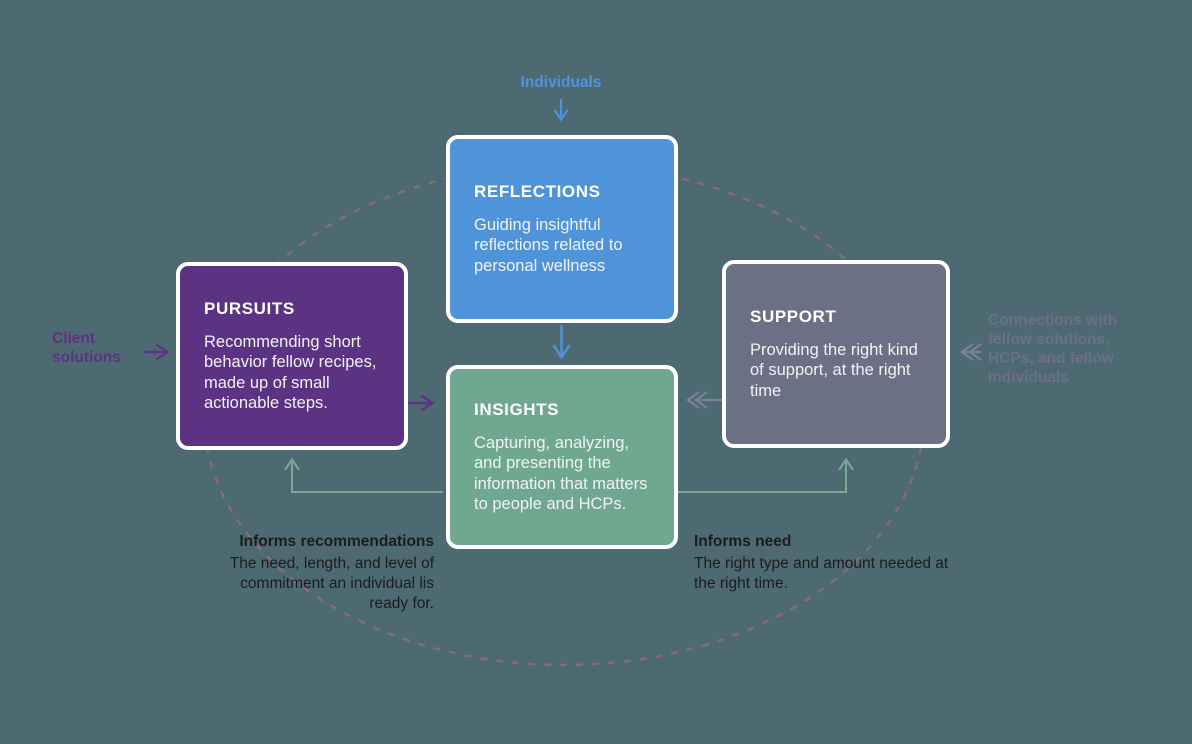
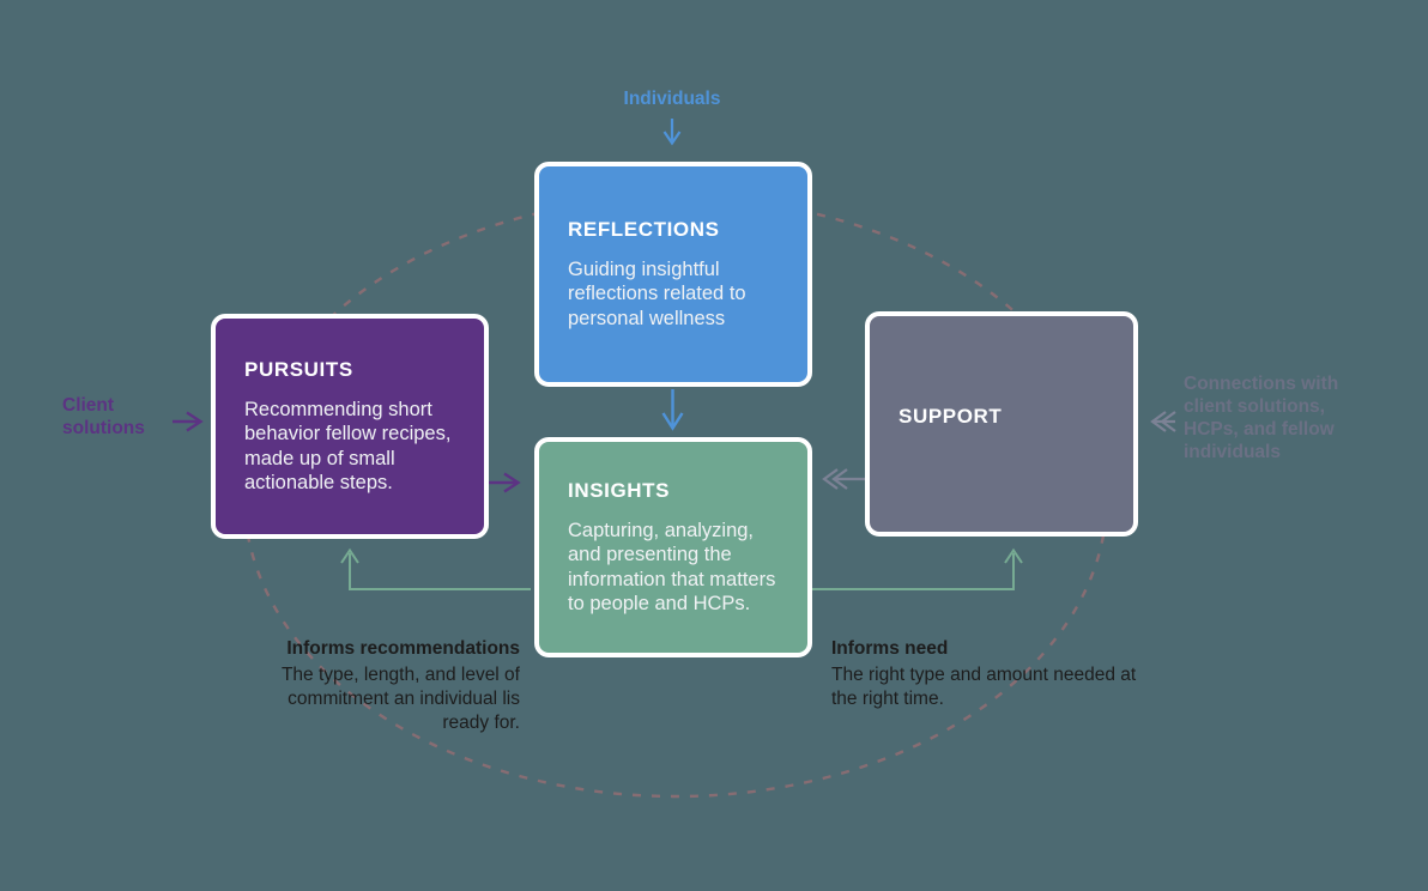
  REFLECTIONS
  Guiding insightful reflections related to personal wellness
  PURSUITS
  Recommending short behavior fellow recipes, made up of small actionable steps.
  INSIGHTS
  Capturing, analyzing, and presenting the information that matters to people and HCPs.
  SUPPORT
- Providing the right kind of support, at the right time
  Individuals
  Client solutions
- Connections with fellow solutions, HCPs, and fellow individuals
+ Connections with client solutions, HCPs, and fellow individuals
  Informs recommendations
- The need, length, and level of commitment an individual lis ready for.
+ The type, length, and level of commitment an individual lis ready for.
  Informs need
  The right type and amount needed at the right time.
